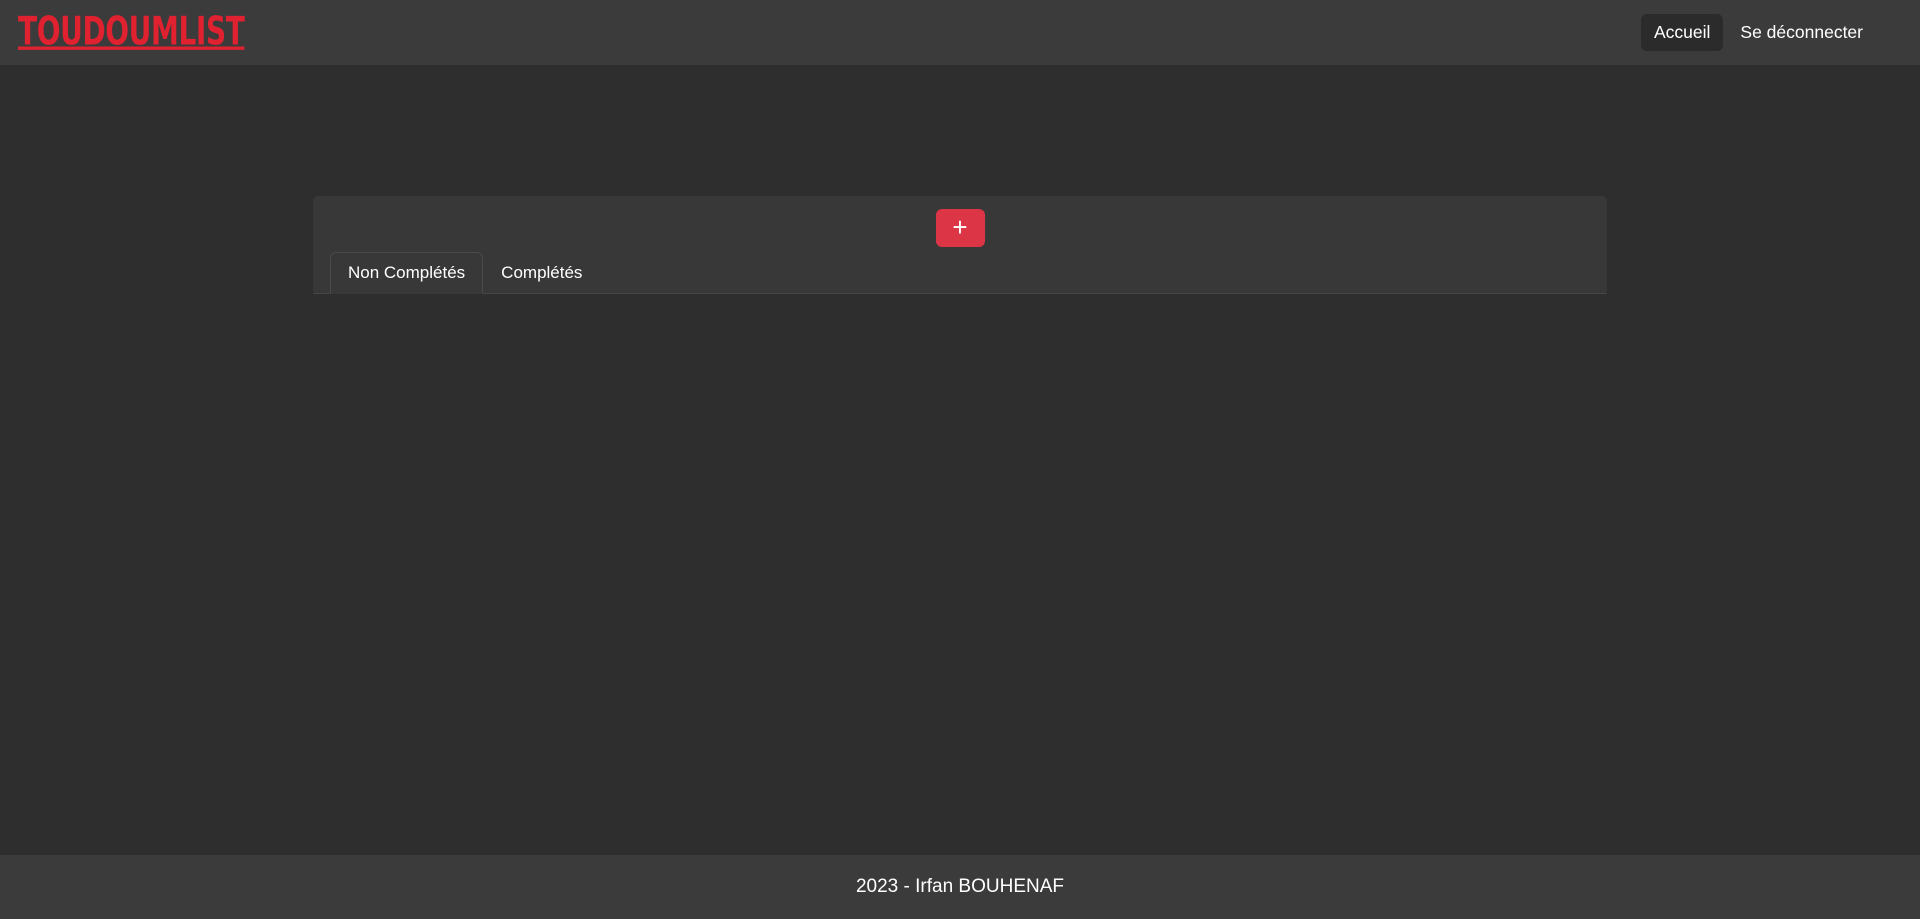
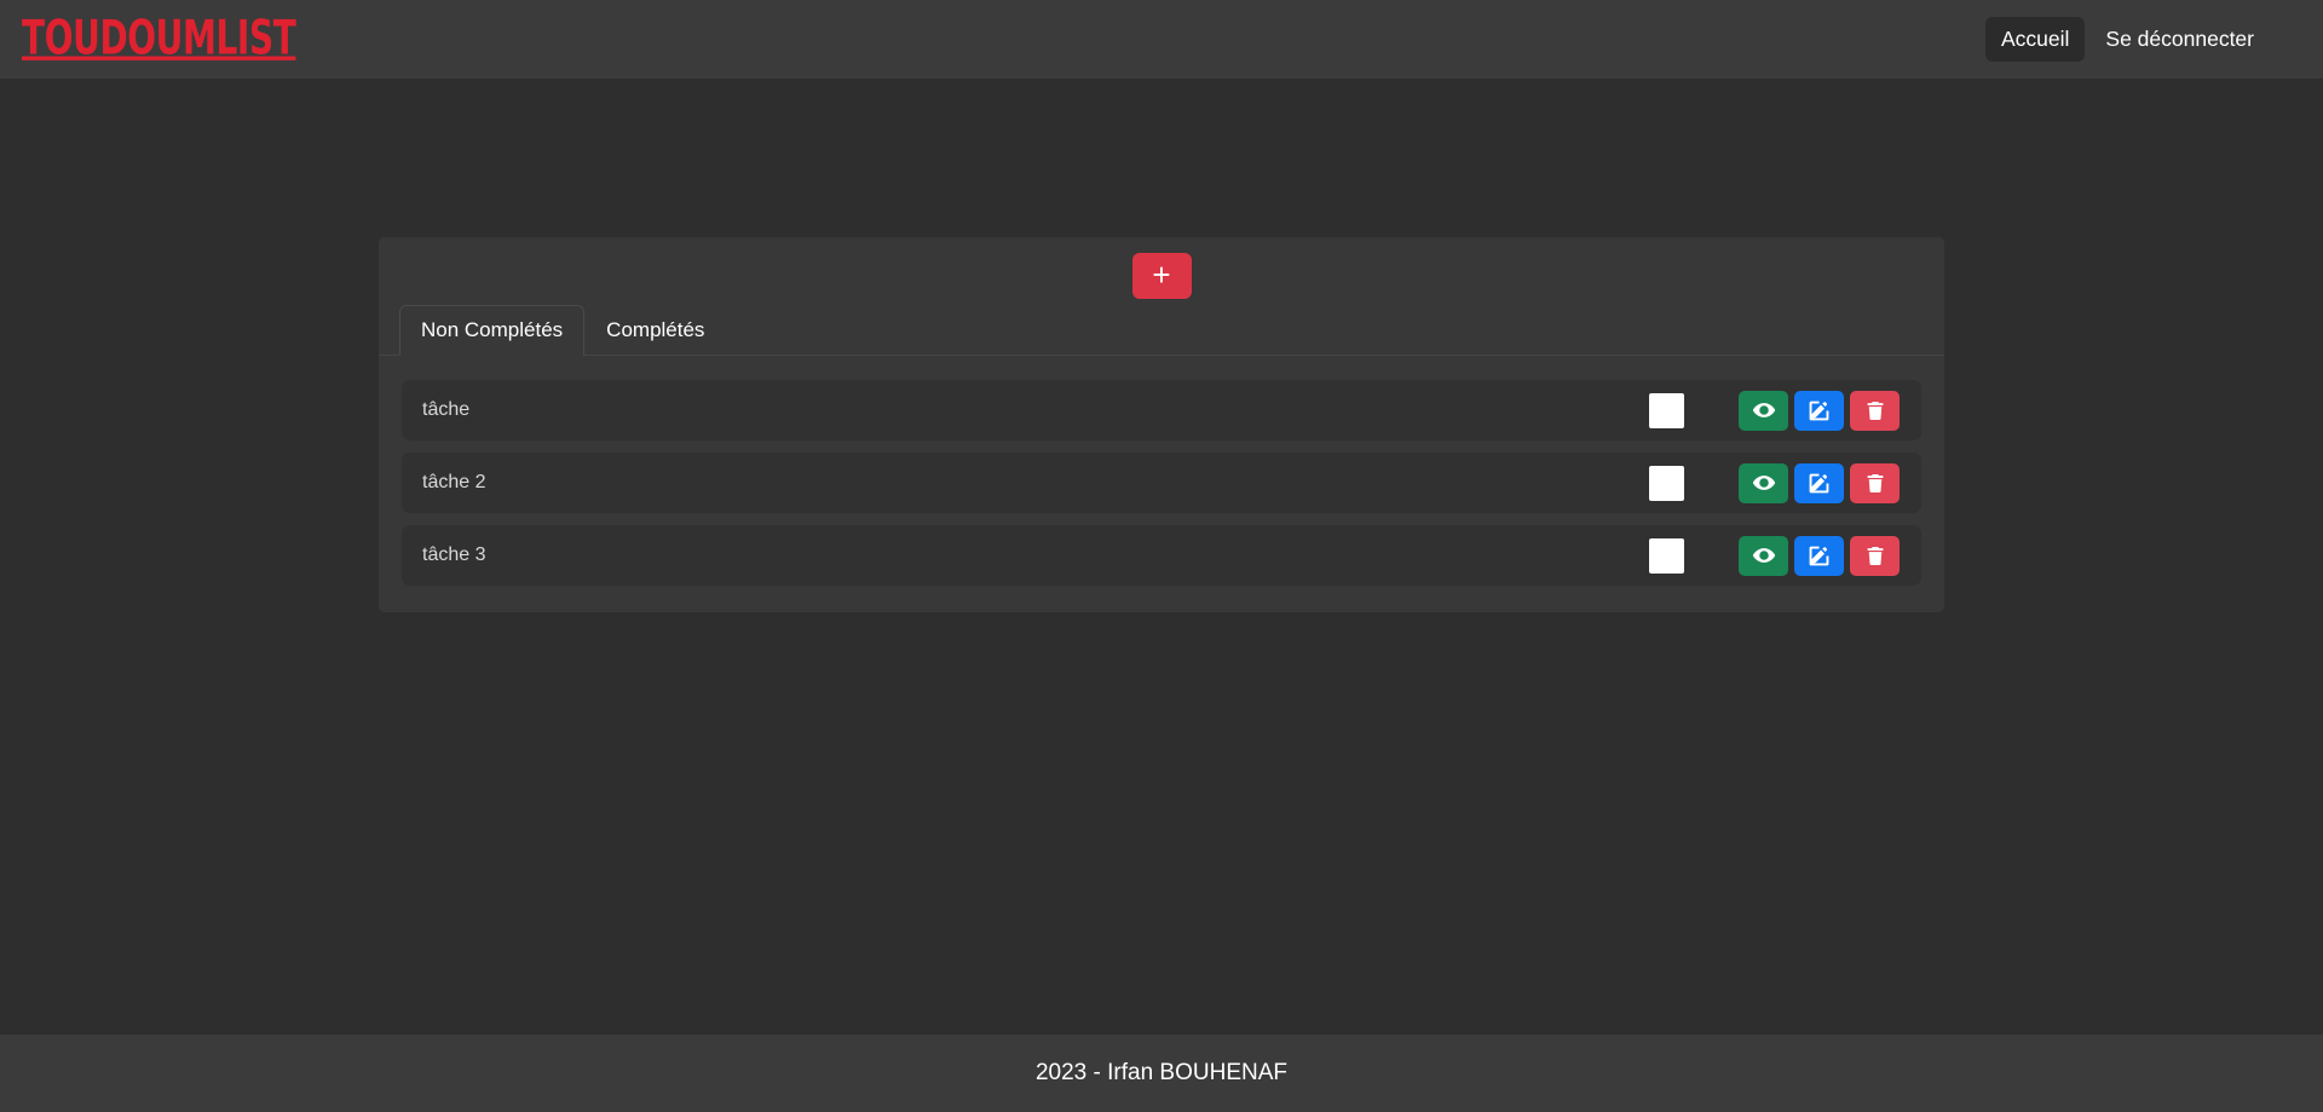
  TOUDOUMLIST
  Accueil
  Se déconnecter
  +
  Non Complétés
  Complétés
+ tâche
+ tâche 2
+ tâche 3
  2023 - Irfan BOUHENAF
